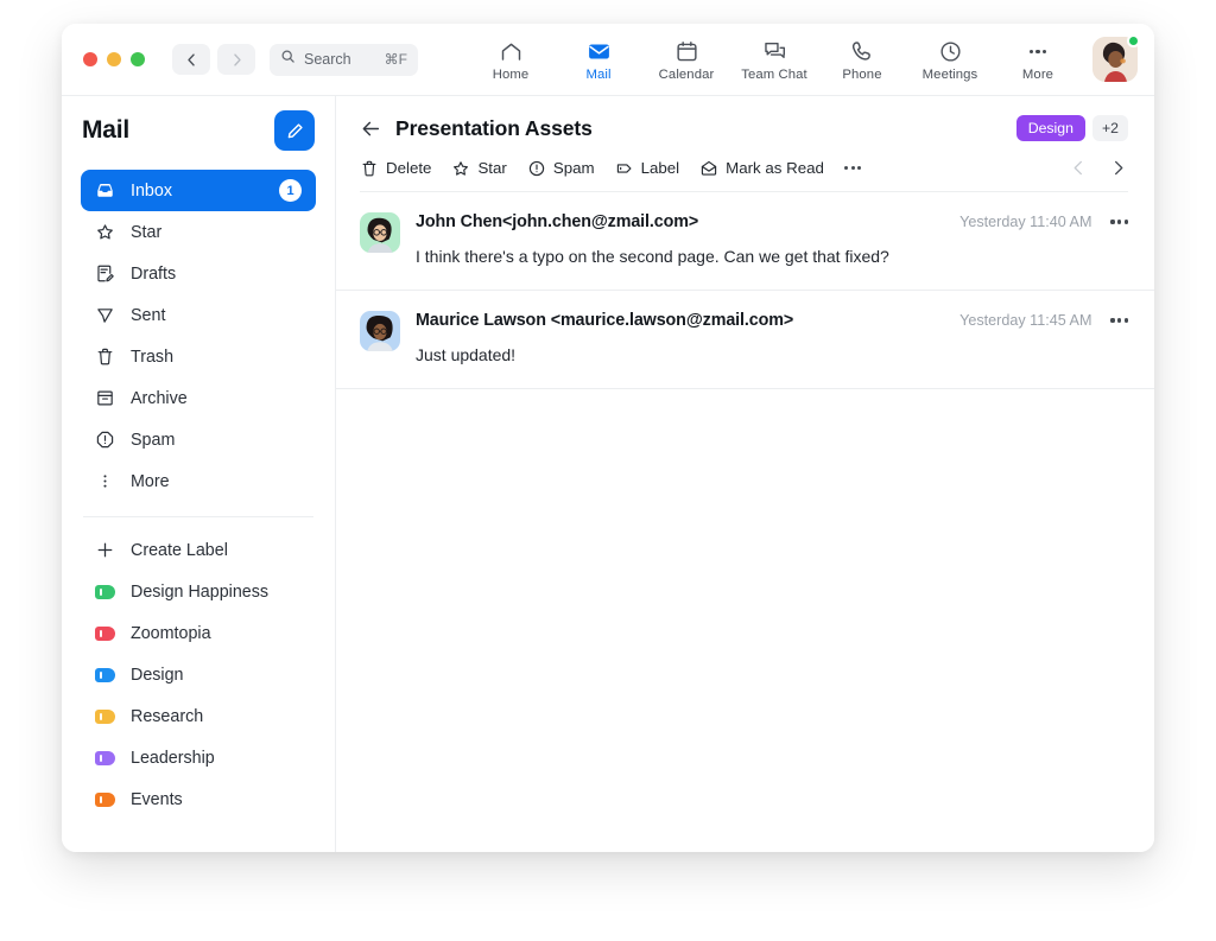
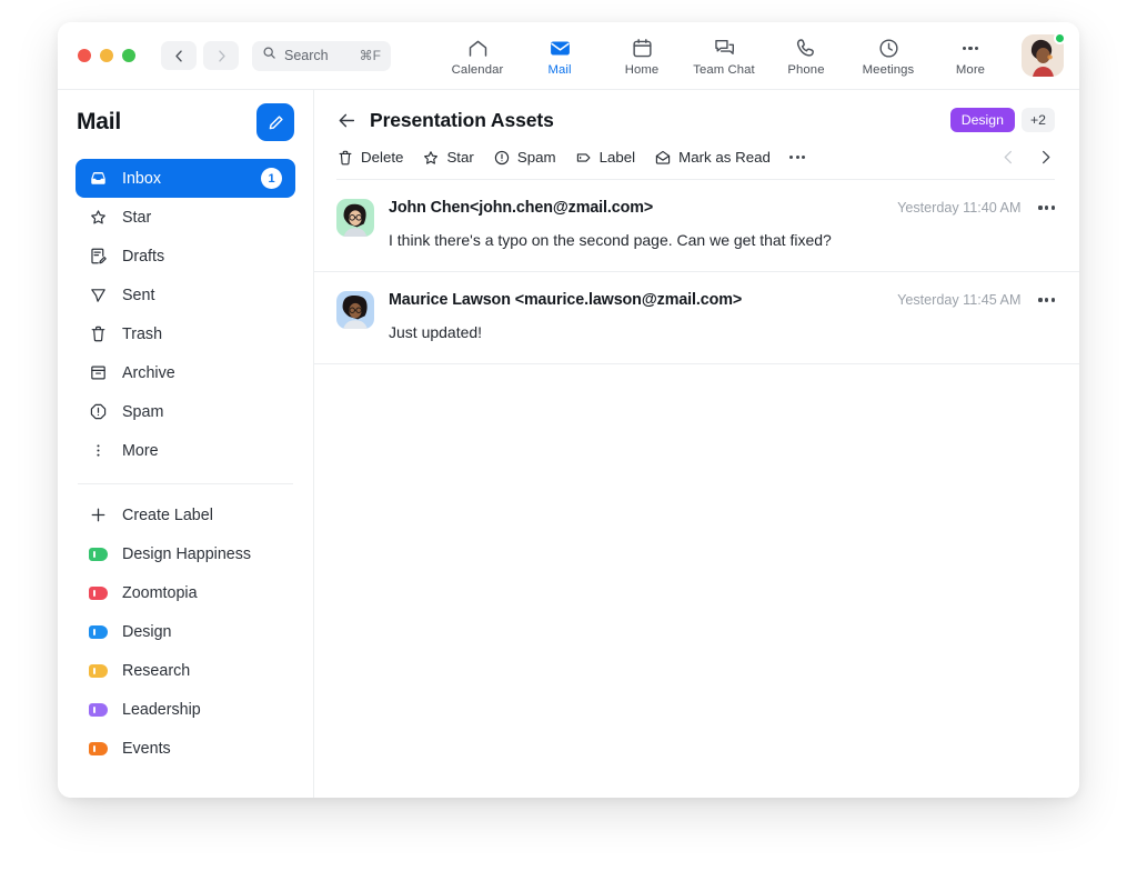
  Search
  ⌘F
- Home
+ Calendar
  Mail
- Calendar
+ Home
  Team Chat
  Phone
  Meetings
  More
  Mail
  Inbox
  1
  Star
  Drafts
  Sent
  Trash
  Archive
  Spam
  More
  Create Label
  Design Happiness
  Zoomtopia
  Design
  Research
  Leadership
  Events
  Presentation Assets
  Design
  +2
  Delete
  Star
  Spam
  Label
  Mark as Read
  John Chen<john.chen@zmail.com>
  Yesterday 11:40 AM
  I think there's a typo on the second page. Can we get that fixed?
  Maurice Lawson <maurice.lawson@zmail.com>
  Yesterday 11:45 AM
  Just updated!
